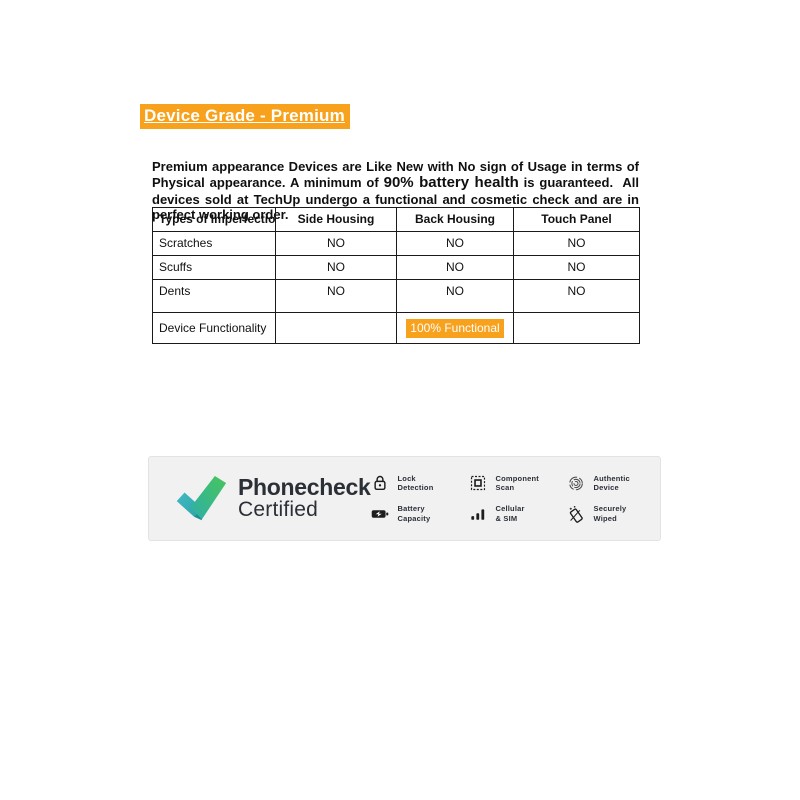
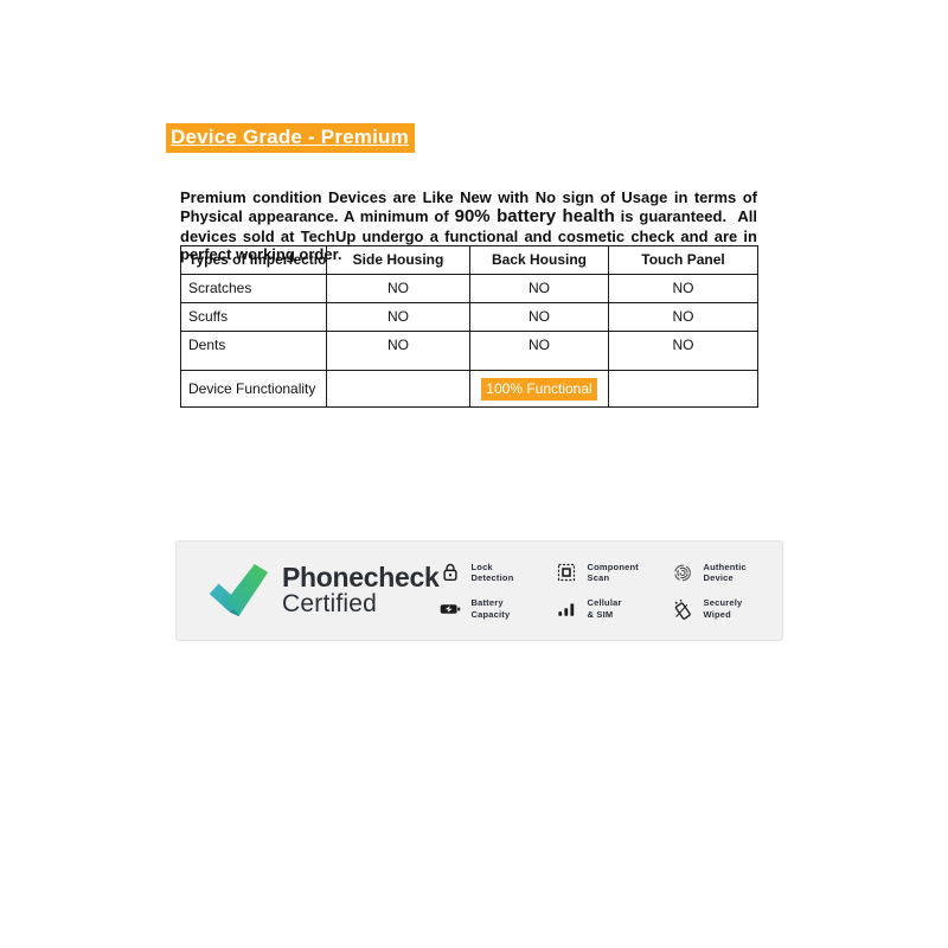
  Device Grade - Premium
- Premium appearance Devices are Like New with No sign of Usage in terms of Physical appearance. A minimum of 90% battery health is guaranteed. All devices sold at TechUp undergo a functional and cosmetic check and are in perfect working order.
+ Premium condition Devices are Like New with No sign of Usage in terms of Physical appearance. A minimum of 90% battery health is guaranteed. All devices sold at TechUp undergo a functional and cosmetic check and are in perfect working order.
  Types of Imperfectio	Side Housing	Back Housing	Touch Panel
  Scratches	NO	NO	NO
  Scuffs	NO	NO	NO
  Dents	NO	NO	NO
  Device Functionality		100% Functional
  Phonecheck
  Certified
  Lock
  Detection
  Component
  Scan
  Authentic
  Device
  Battery
  Capacity
  Cellular
  & SIM
  Securely
  Wiped
